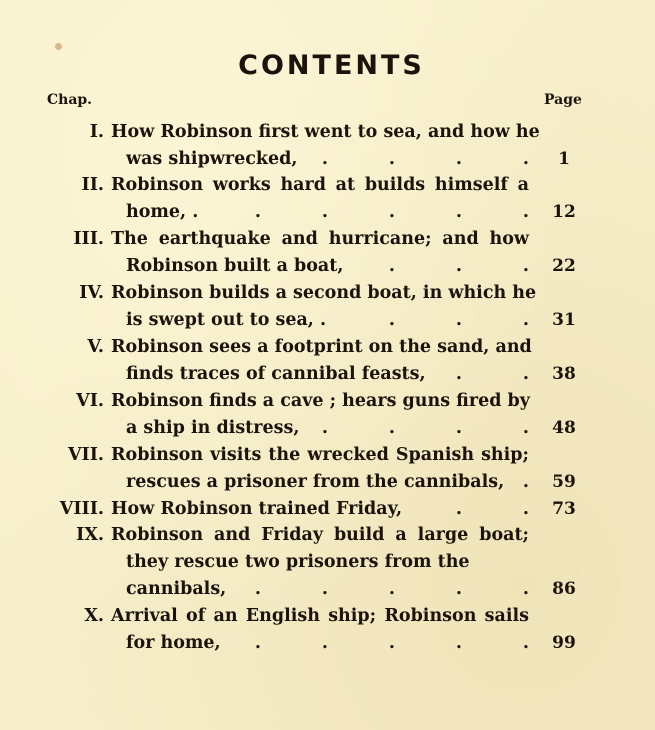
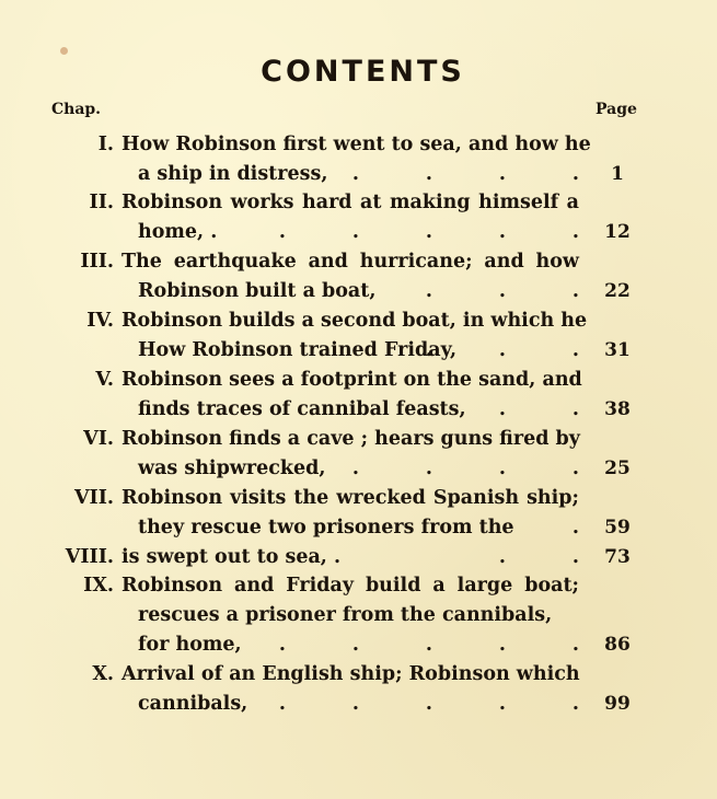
  CONTENTS
  Chap.
  Page
  I.
  How Robinson first went to sea, and how he
- was shipwrecked,
+ a ship in distress,
  . . . .
  1
  II.
- Robinson works hard at builds himself a
+ Robinson works hard at making himself a
  home, .
  . . . . .
  12
  III.
  The earthquake and hurricane; and how
  Robinson built a boat,
  . . .
  22
  IV.
  Robinson builds a second boat, in which he
- is swept out to sea, .
+ How Robinson trained Friday,
  . . .
  31
  V.
  Robinson sees a footprint on the sand, and
  finds traces of cannibal feasts,
  . .
  38
  VI.
  Robinson finds a cave ; hears guns fired by
- a ship in distress,
+ was shipwrecked,
  . . . .
- 48
+ 25
  VII.
  Robinson visits the wrecked Spanish ship;
- rescues a prisoner from the cannibals,
+ they rescue two prisoners from the
  .
  59
  VIII.
- How Robinson trained Friday,
+ is swept out to sea, .
  . .
  73
  IX.
  Robinson and Friday build a large boat;
- they rescue two prisoners from the
+ rescues a prisoner from the cannibals,
- cannibals,
+ for home,
  . . . . .
  86
  X.
- Arrival of an English ship; Robinson sails
+ Arrival of an English ship; Robinson which
- for home,
+ cannibals,
  . . . . .
  99
